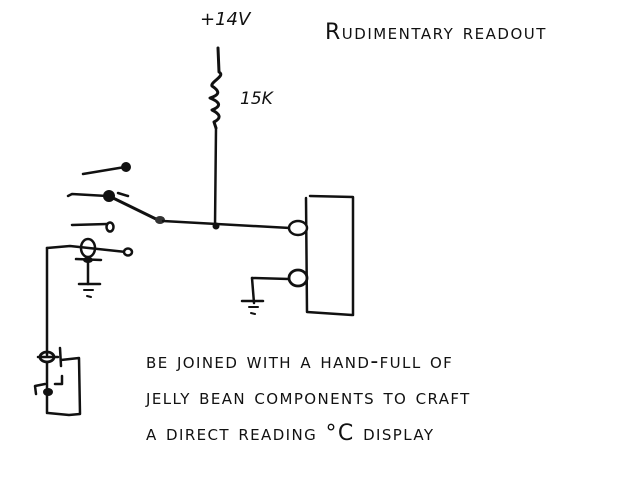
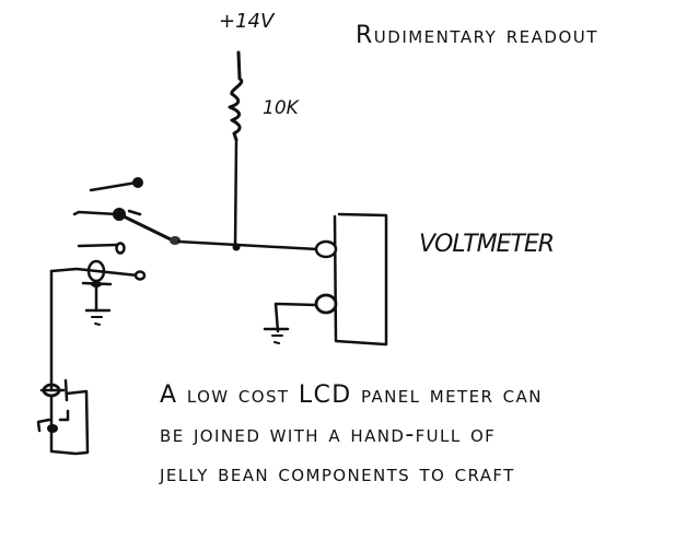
  +14V
- 15K
+ 10K
+ VOLTMETER
  Rudimentary readout
+ A low cost LCD panel meter can
  be joined with a hand-full of
  jelly bean components to craft
- a direct reading °C display
